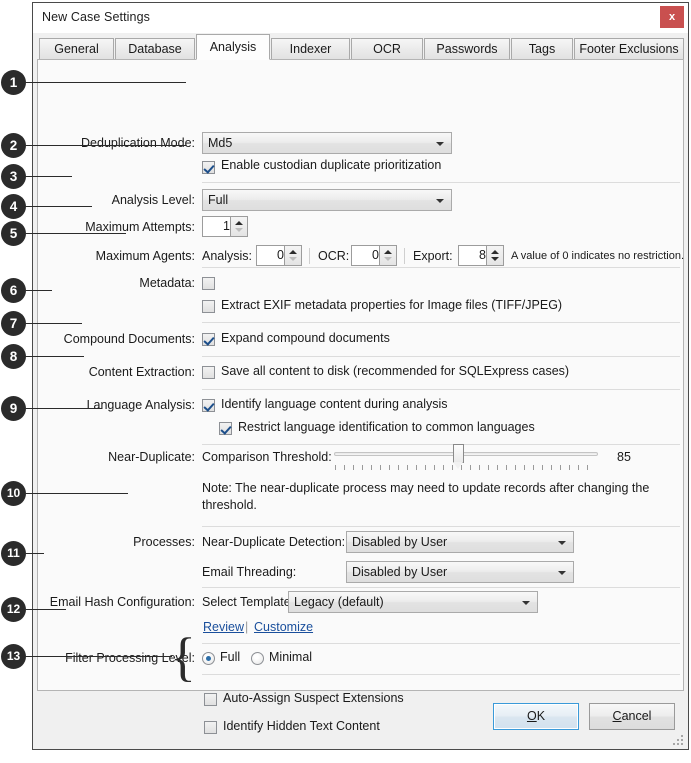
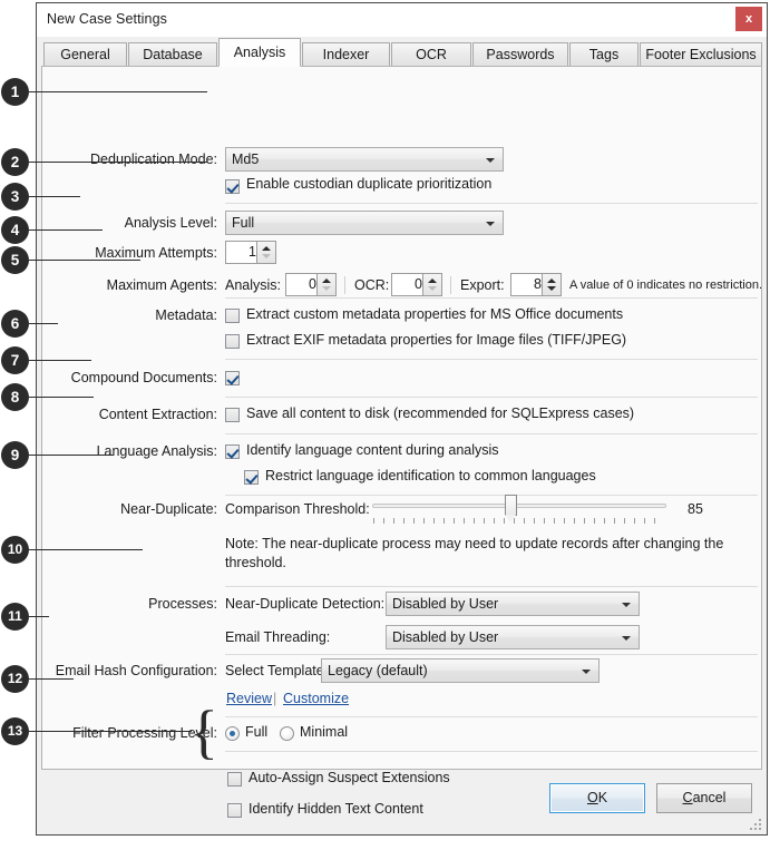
  New Case Settings
  x
  General
  Database
  Analysis
  Indexer
  OCR
  Passwords
  Tags
  Footer Exclusions
  Deduplication Mode:
  Md5
  Enable custodian duplicate prioritization
  Analysis Level:
  Full
  Maximum Attempts:
  1
  Maximum Agents:
  Analysis:
  0
  OCR:
  0
  Export:
  8
  A value of 0 indicates no restriction.
  Metadata:
+ Extract custom metadata properties for MS Office documents
  Extract EXIF metadata properties for Image files (TIFF/JPEG)
  Compound Documents:
- Expand compound documents
  Content Extraction:
  Save all content to disk (recommended for SQLExpress cases)
  Language Analysis:
  Identify language content during analysis
  Restrict language identification to common languages
  Near-Duplicate:
  Comparison Threshold:
  85
  Note: The near-duplicate process may need to update records after changing the threshold.
  Processes:
  Near-Duplicate Detection:
  Disabled by User
  Email Threading:
  Disabled by User
  Email Hash Configuration:
  Select Templat
  Legacy (default)
  Review
  |
  Customize
  Filter Processing Level:
  Full
  Minimal
  Auto-Assign Suspect Extensions
  Identify Hidden Text Content
  OK
  Cancel
  1
  2
  3
  4
  5
  6
  7
  8
  9
  10
  11
  12
  13
  {
